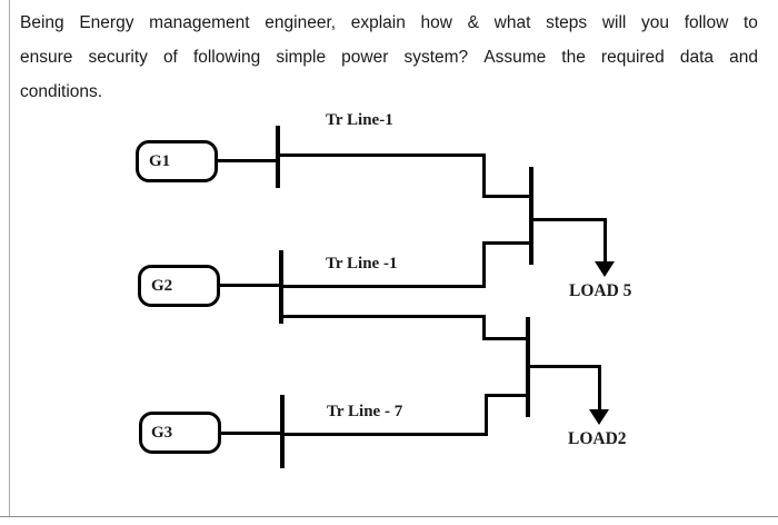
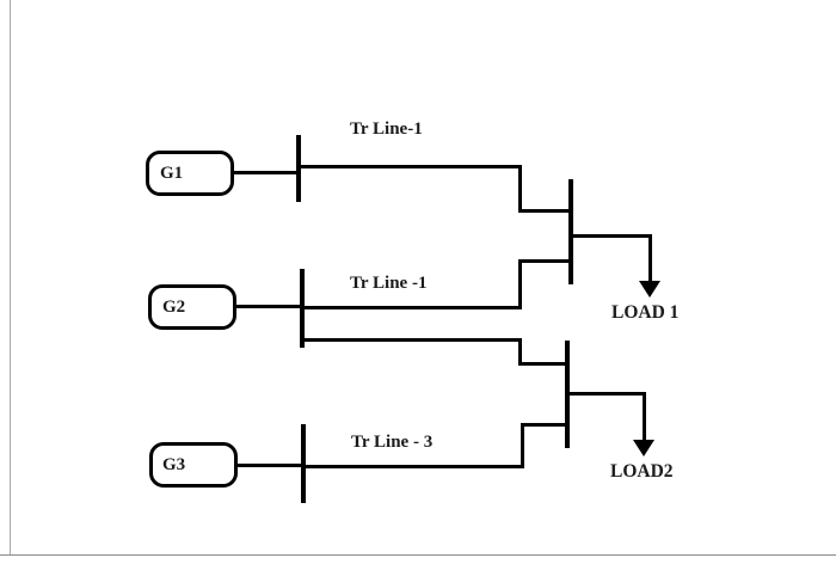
- Being
- Energy
- management
- engineer,
- explain
- how
- &
- what
- steps
- will
- you
- follow
- to
- ensure
- security
- of
- following
- simple
- power
- system?
- Assume
- the
- required
- data
- and
- conditions.
  G1
  Tr Line-1
- LOAD 5
+ LOAD 1
  G2
  Tr Line -1
  LOAD2
  G3
- Tr Line - 7
+ Tr Line - 3
